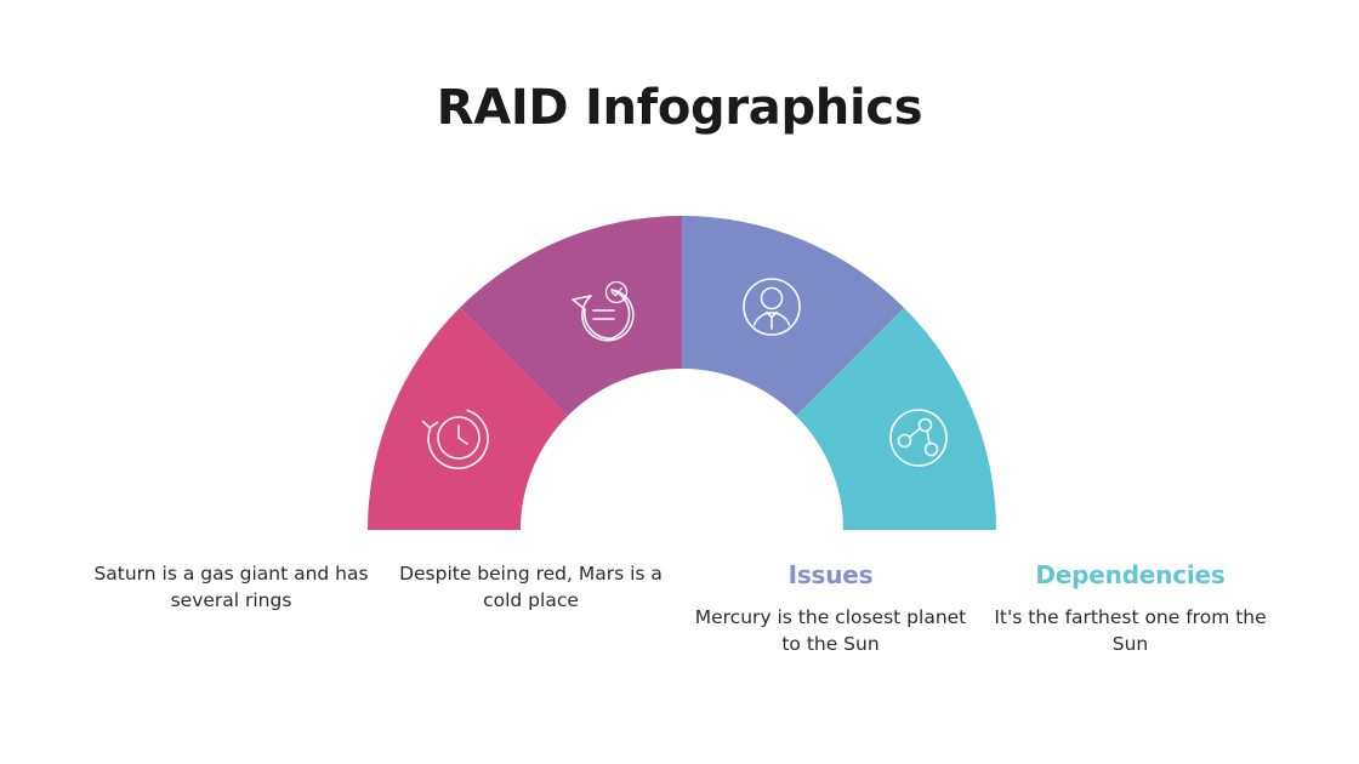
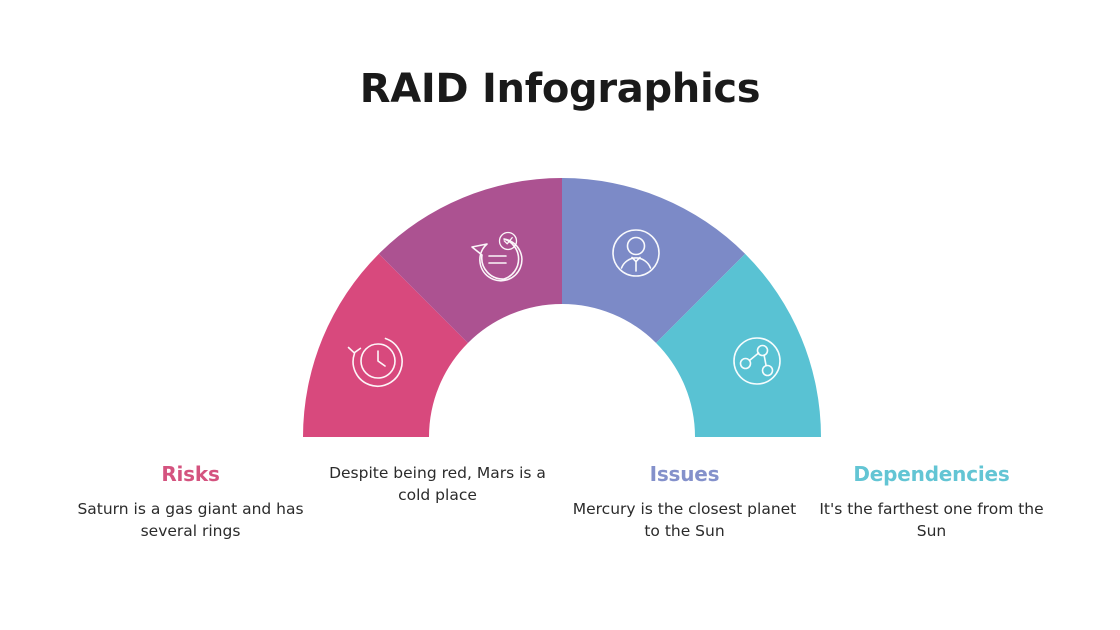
  RAID Infographics
+ Risks
  Saturn is a gas giant and has several rings
  Despite being red, Mars is a cold place
  Issues
  Mercury is the closest planet to the Sun
  Dependencies
  It's the farthest one from the Sun
